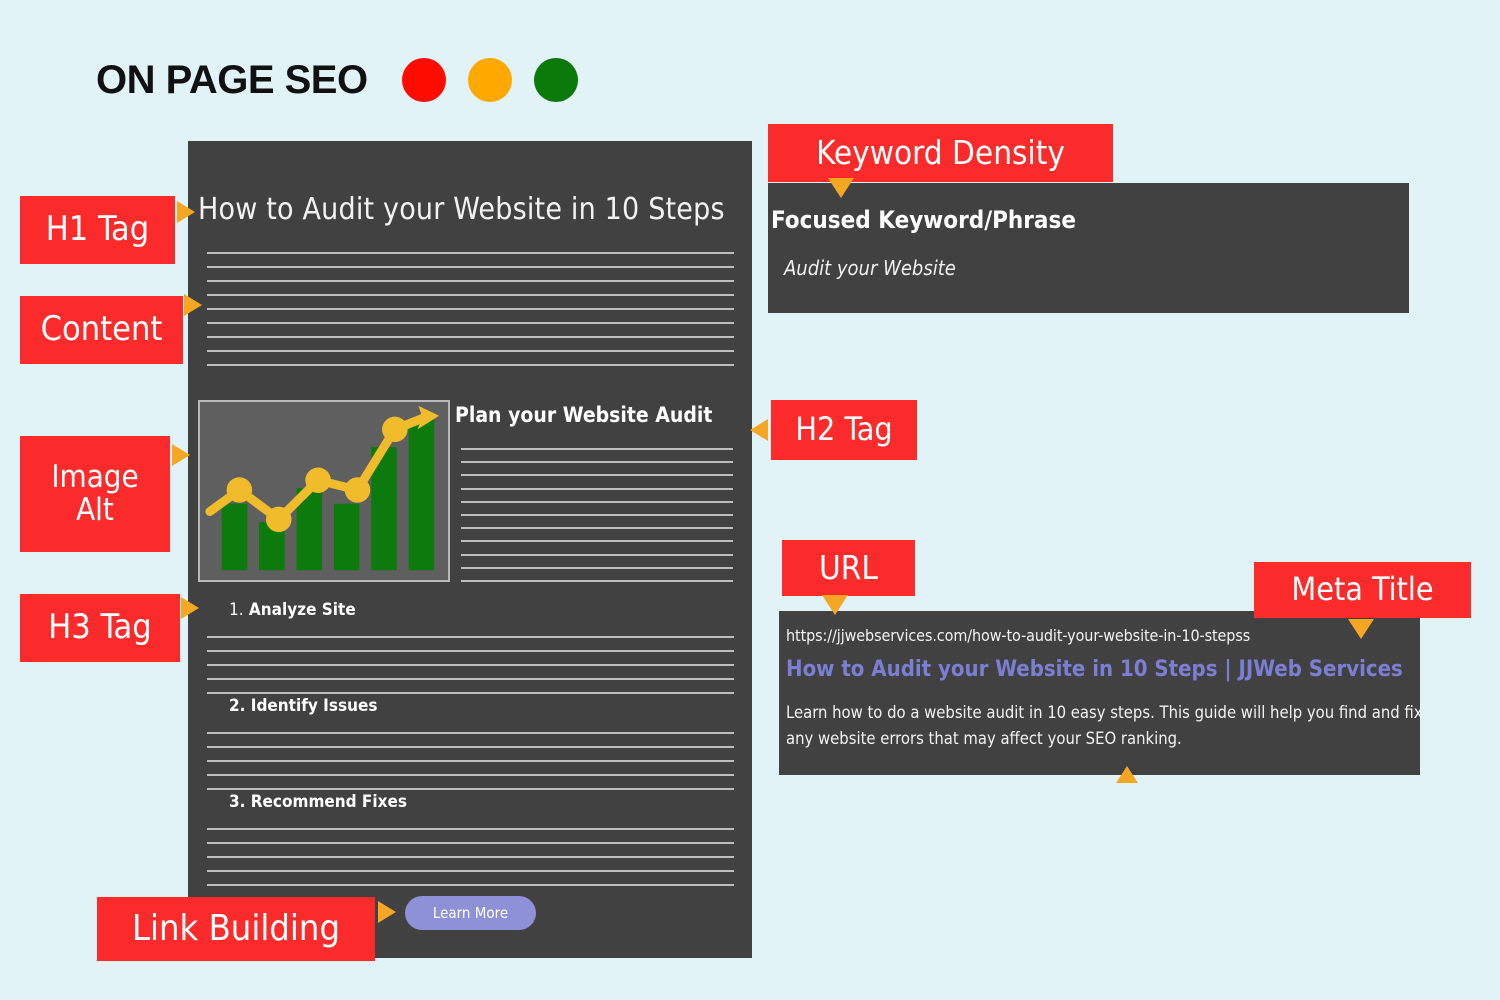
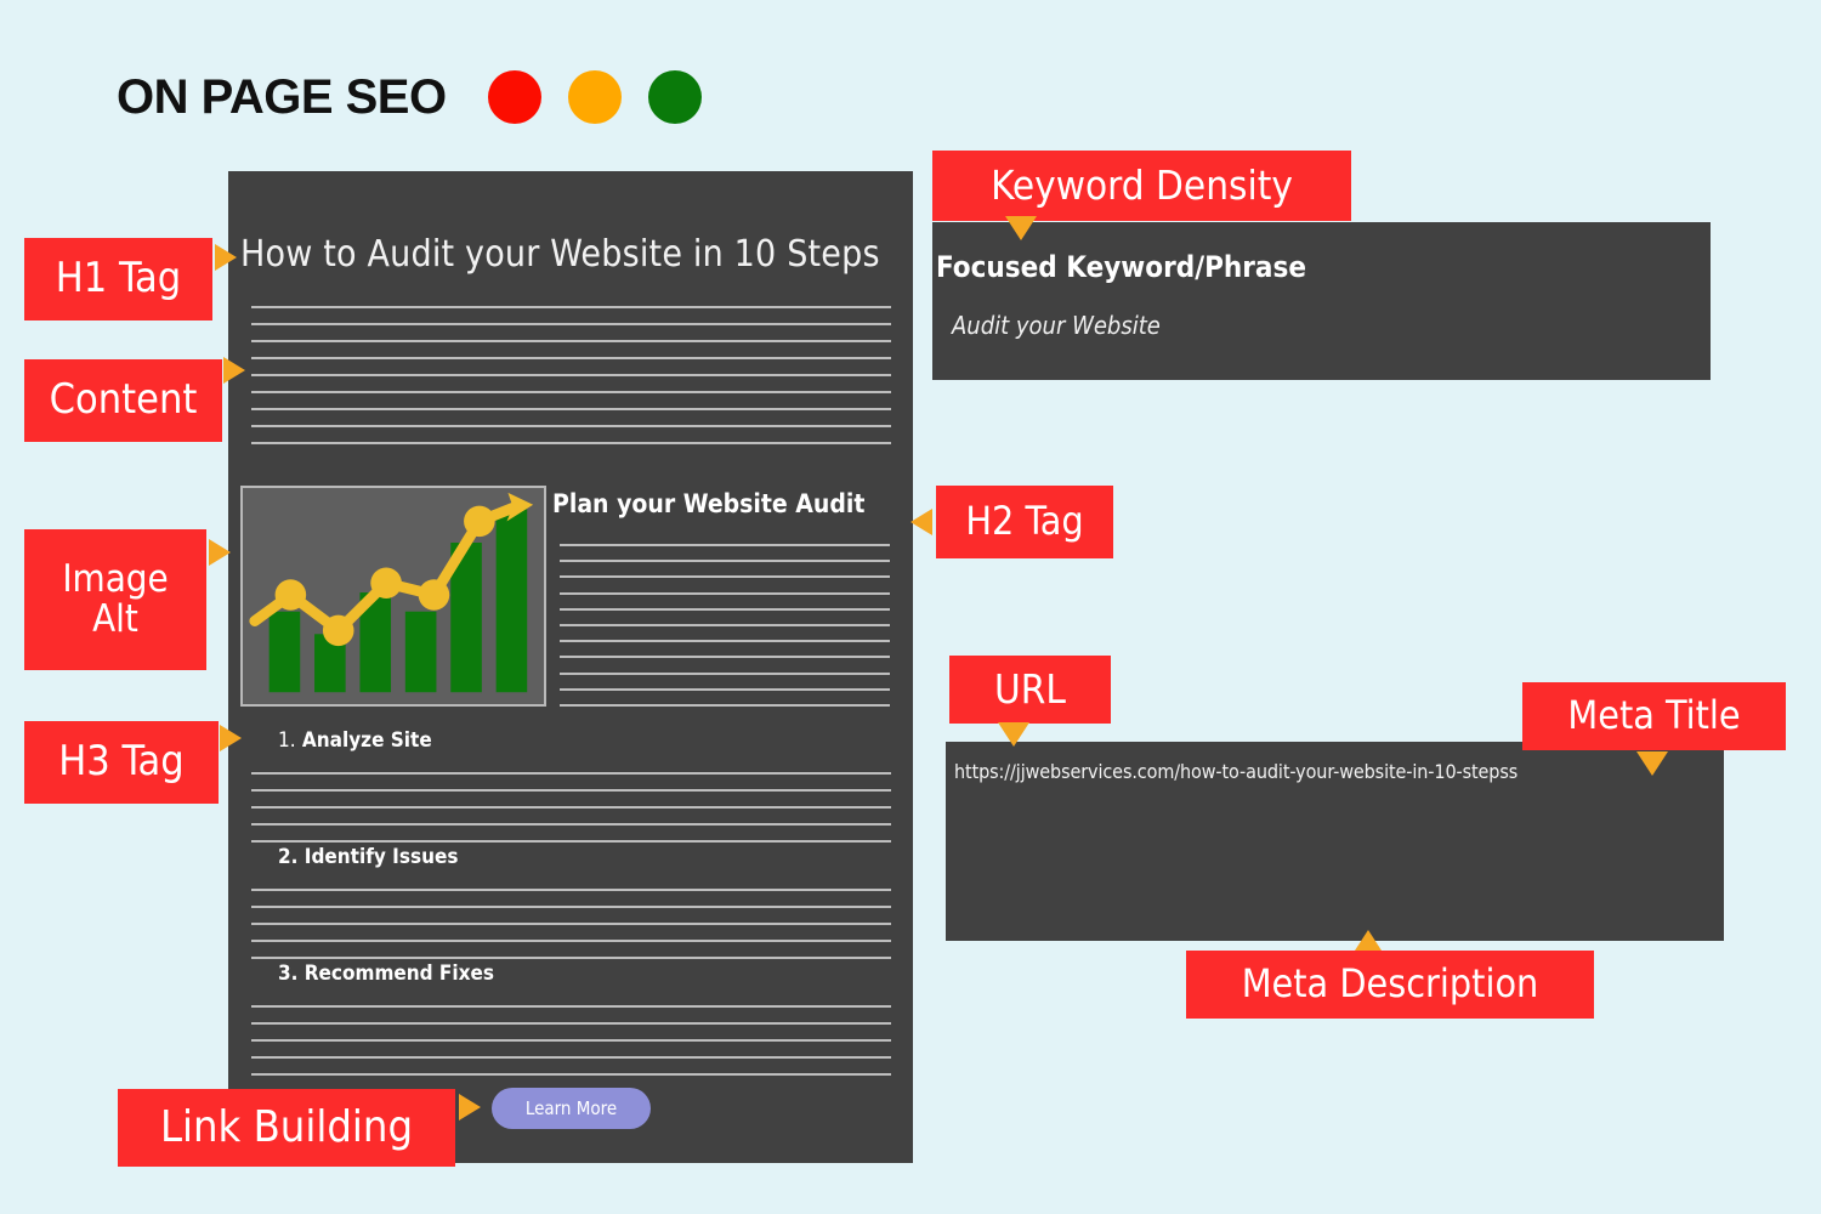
  ON PAGE SEO
  How to Audit your Website in 10 Steps
  Plan your Website Audit
  1. Analyze Site
  2. Identify Issues
  3. Recommend Fixes
  Learn More
  Focused Keyword/Phrase
  Audit your Website
  https://jjwebservices.com/how-to-audit-your-website-in-10-stepss
- How to Audit your Website in 10 Steps | JJWeb Services
- Learn how to do a website audit in 10 easy steps. This guide will help you find and fix any website errors that may affect your SEO ranking.
  H1 Tag
  Content
  Image
  Alt
  H3 Tag
  Link Building
  H2 Tag
  Keyword Density
  URL
  Meta Title
+ Meta Description
